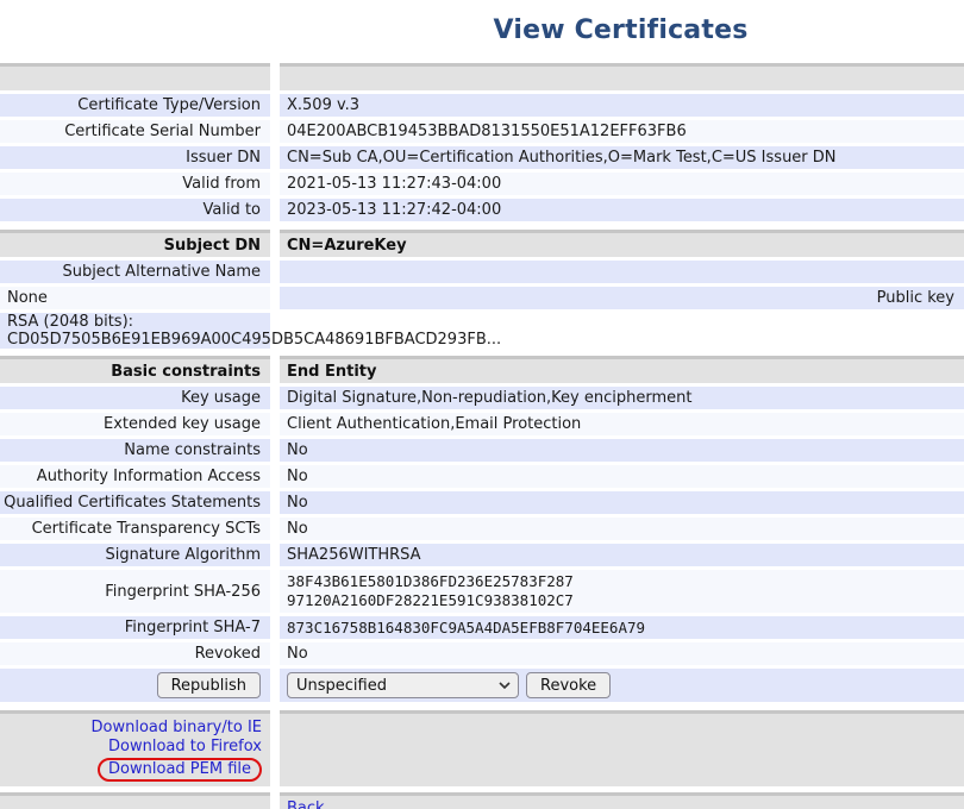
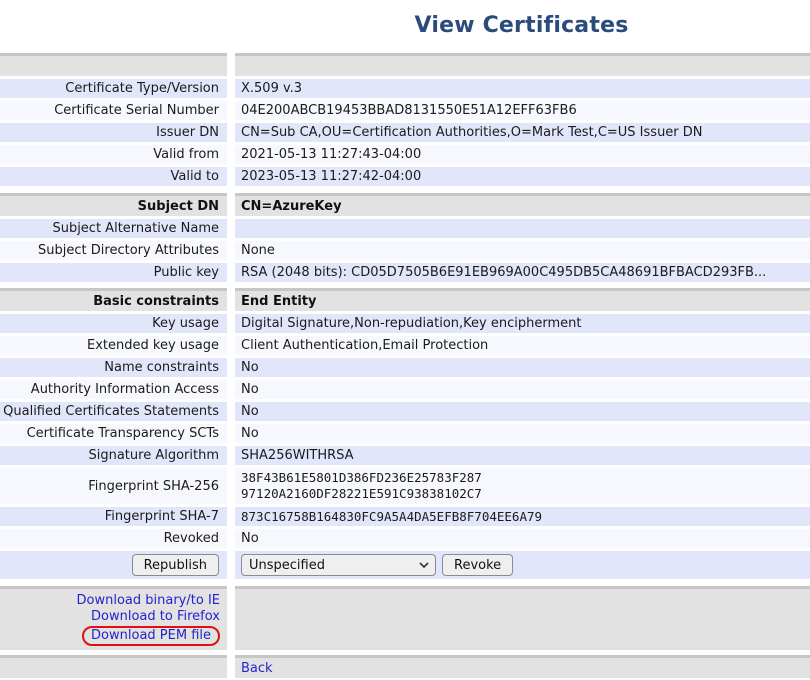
  View Certificates
  Certificate Type/Version
  X.509 v.3
  Certificate Serial Number
  04E200ABCB19453BBAD8131550E51A12EFF63FB6
  Issuer DN
  CN=Sub CA,OU=Certification Authorities,O=Mark Test,C=US Issuer DN
  Valid from
  2021-05-13 11:27:43-04:00
  Valid to
  2023-05-13 11:27:42-04:00
  Subject DN
  CN=AzureKey
  Subject Alternative Name
+ Subject Directory Attributes
  None
  Public key
  RSA (2048 bits): CD05D7505B6E91EB969A00C495DB5CA48691BFBACD293FB...
  Basic constraints
  End Entity
  Key usage
  Digital Signature,Non-repudiation,Key encipherment
  Extended key usage
  Client Authentication,Email Protection
  Name constraints
  No
  Authority Information Access
  No
  Qualified Certificates Statements
  No
  Certificate Transparency SCTs
  No
  Signature Algorithm
  SHA256WITHRSA
  Fingerprint SHA-256
  38F43B61E5801D386FD236E25783F287
  97120A2160DF28221E591C93838102C7
  Fingerprint SHA-7
  873C16758B164830FC9A5A4DA5EFB8F704EE6A79
  Revoked
  No
  Republish
  Unspecified
  Revoke
  Download binary/to IE
  Download to Firefox
  Download PEM file
  Back
